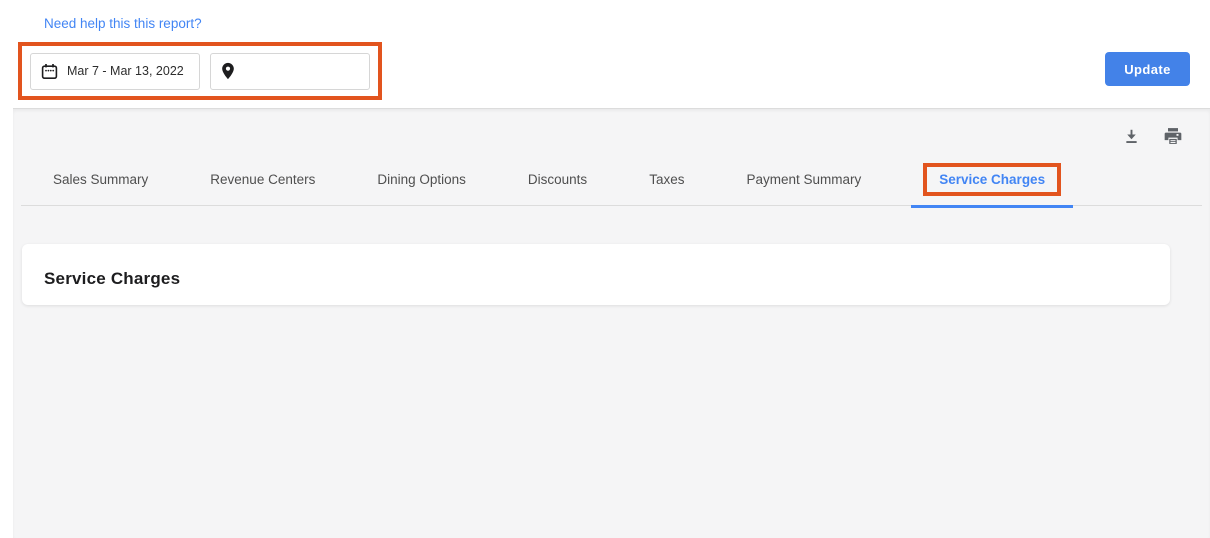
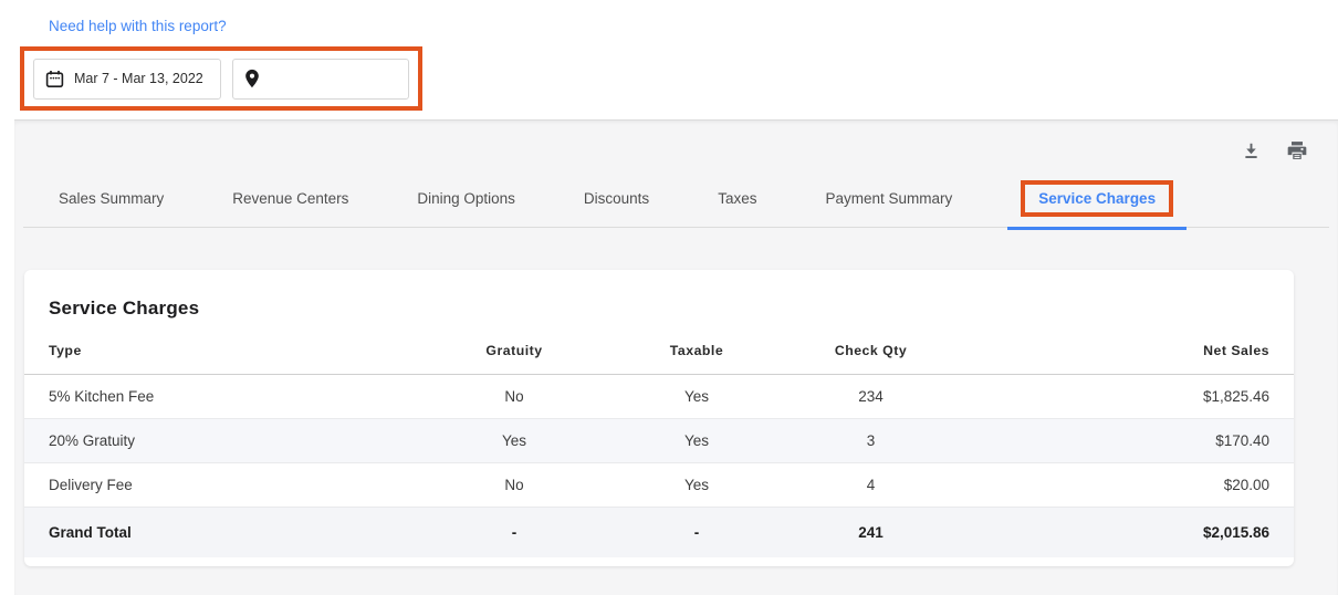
- Need help this this report?
+ Need help with this report?
  Mar 7 - Mar 13, 2022
- Update
  Sales Summary
  Revenue Centers
  Dining Options
  Discounts
  Taxes
  Payment Summary
  Service Charges
  Service Charges
+ Type	Gratuity	Taxable	Check Qty	Net Sales
+ 5% Kitchen Fee	No	Yes	234	$1,825.46
+ 20% Gratuity	Yes	Yes	3	$170.40
+ Delivery Fee	No	Yes	4	$20.00
+ Grand Total	-	-	241	$2,015.86
